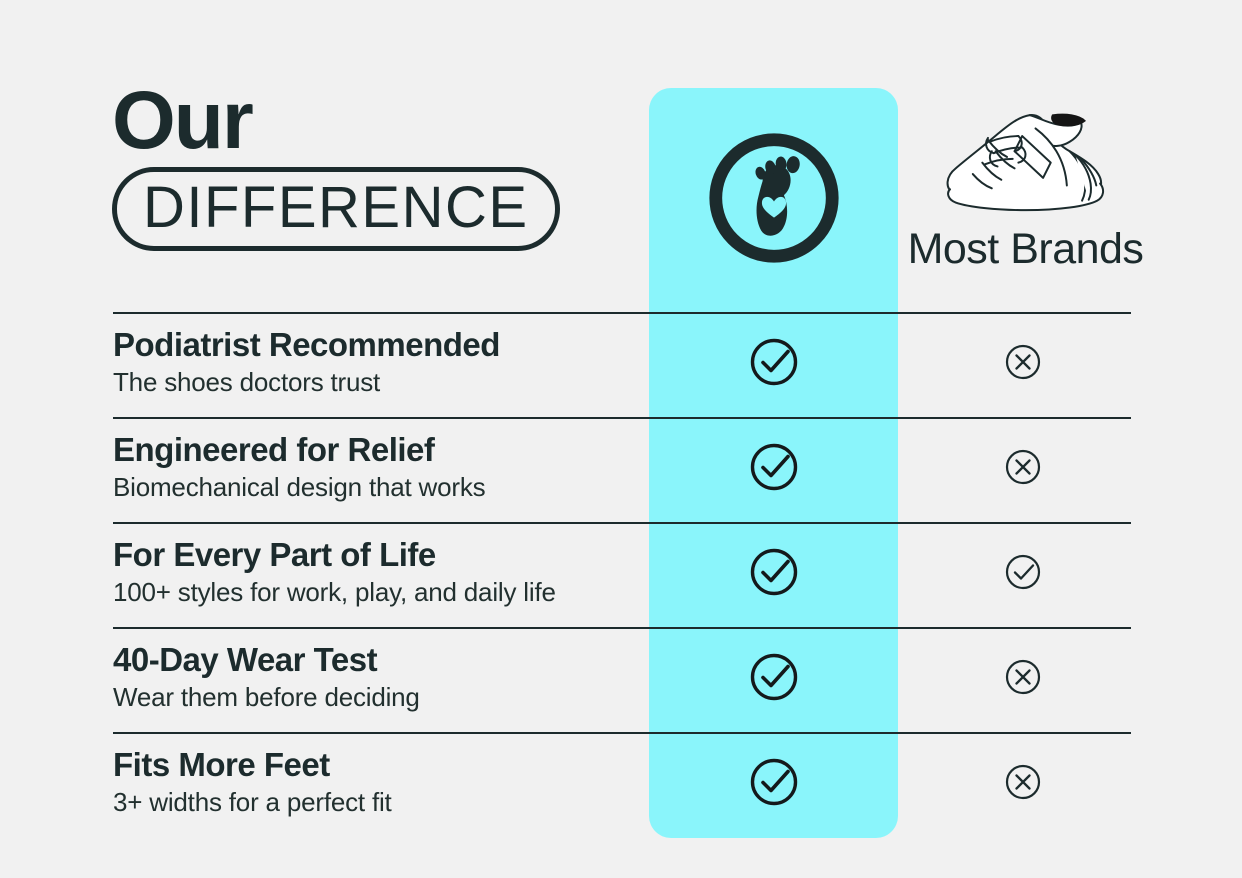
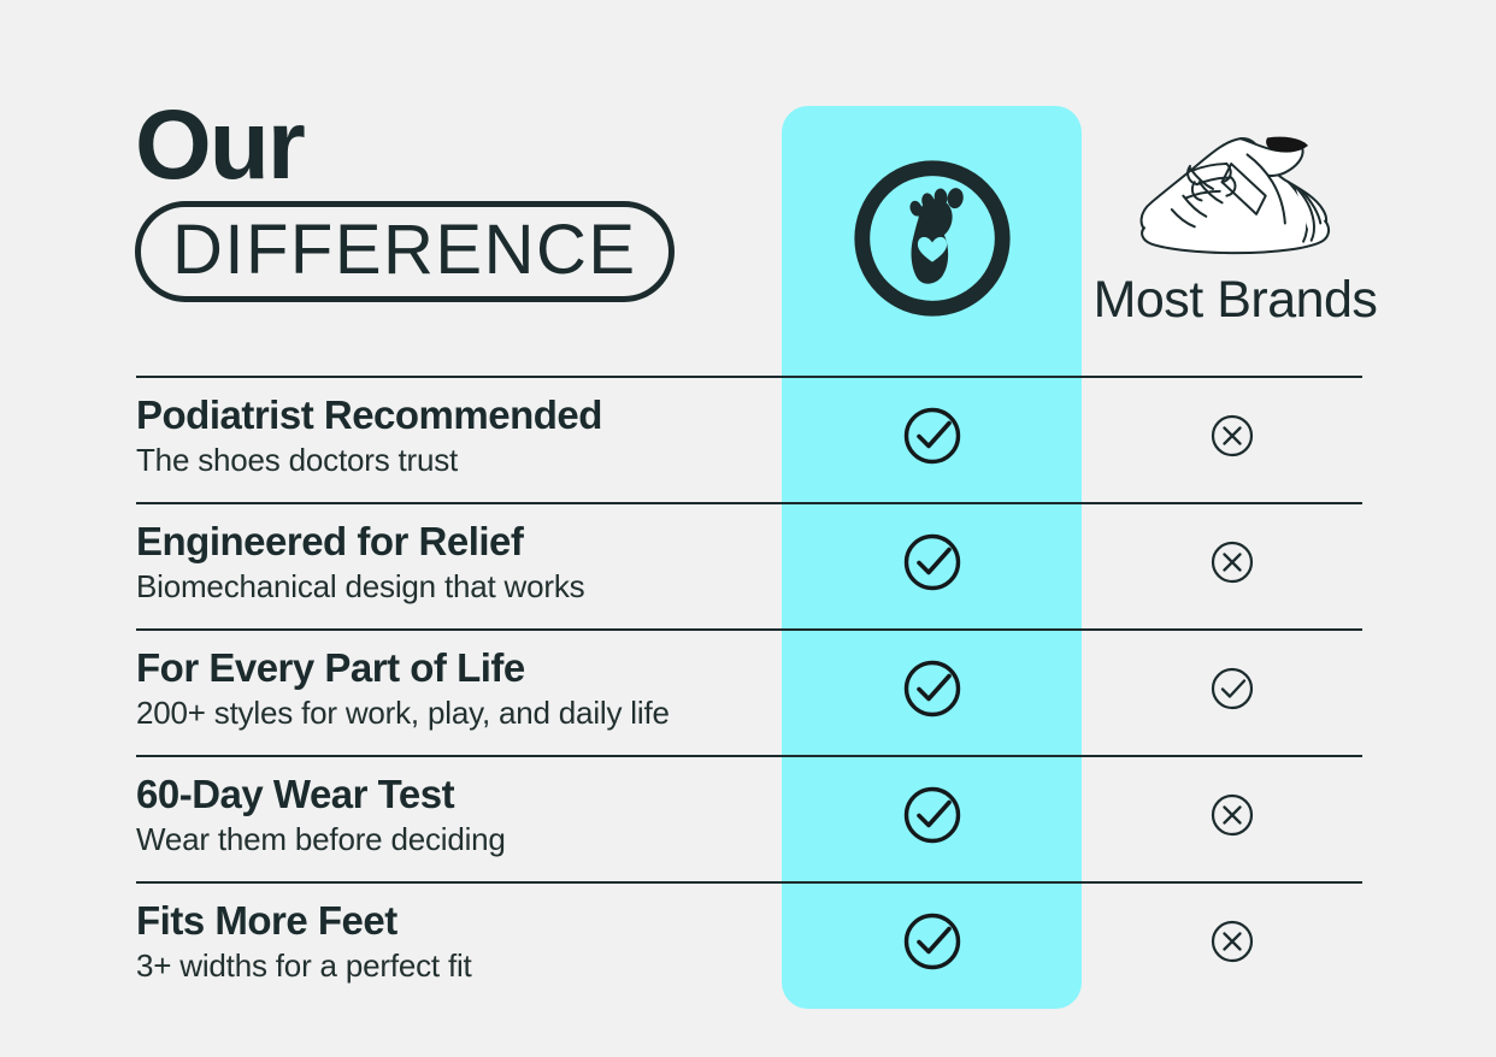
  Our
  DIFFERENCE
  Most Brands
  Podiatrist Recommended
  The shoes doctors trust
  Engineered for Relief
  Biomechanical design that works
  For Every Part of Life
- 100+ styles for work, play, and daily life
+ 200+ styles for work, play, and daily life
- 40-Day Wear Test
+ 60-Day Wear Test
  Wear them before deciding
  Fits More Feet
  3+ widths for a perfect fit
